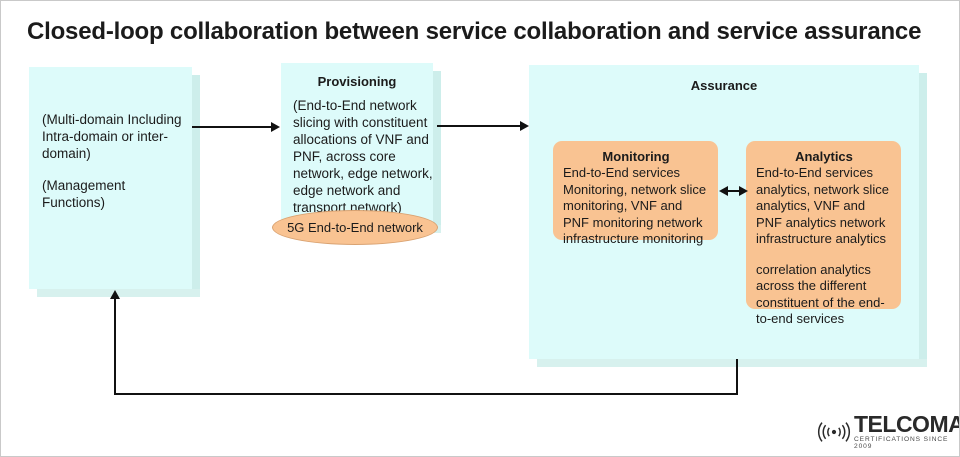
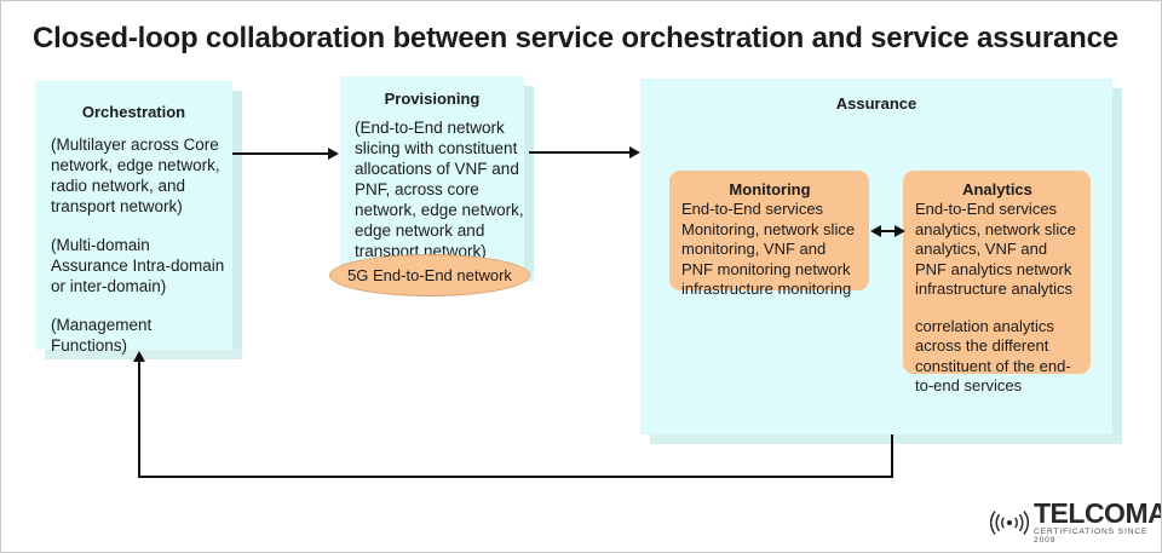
- Closed-loop collaboration between service collaboration and service assurance
+ Closed-loop collaboration between service orchestration and service assurance
+ Orchestration
+ (Multilayer across Core network, edge network, radio network, and transport network)
- (Multi-domain Including Intra-domain or inter-domain)
+ (Multi-domain Assurance Intra-domain or inter-domain)
  (Management Functions)
  Provisioning
  (End-to-End network slicing with constituent allocations of VNF and PNF, across core network, edge network, edge network and transport network)
  5G End-to-End network
  Assurance
  Monitoring
  End-to-End services Monitoring, network slice monitoring, VNF and PNF monitoring network infrastructure monitoring
  Analytics
  End-to-End services analytics, network slice analytics, VNF and PNF analytics network infrastructure analytics
  correlation analytics across the different constituent of the end-to-end services
  TELCOMA
